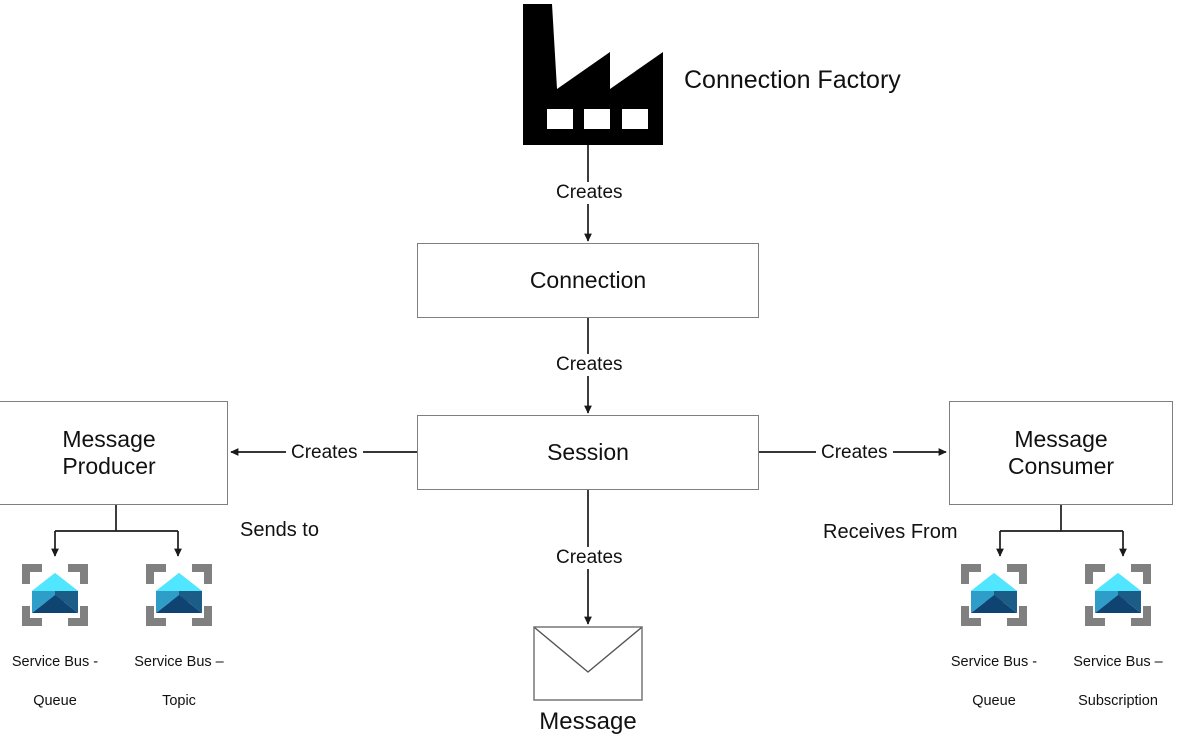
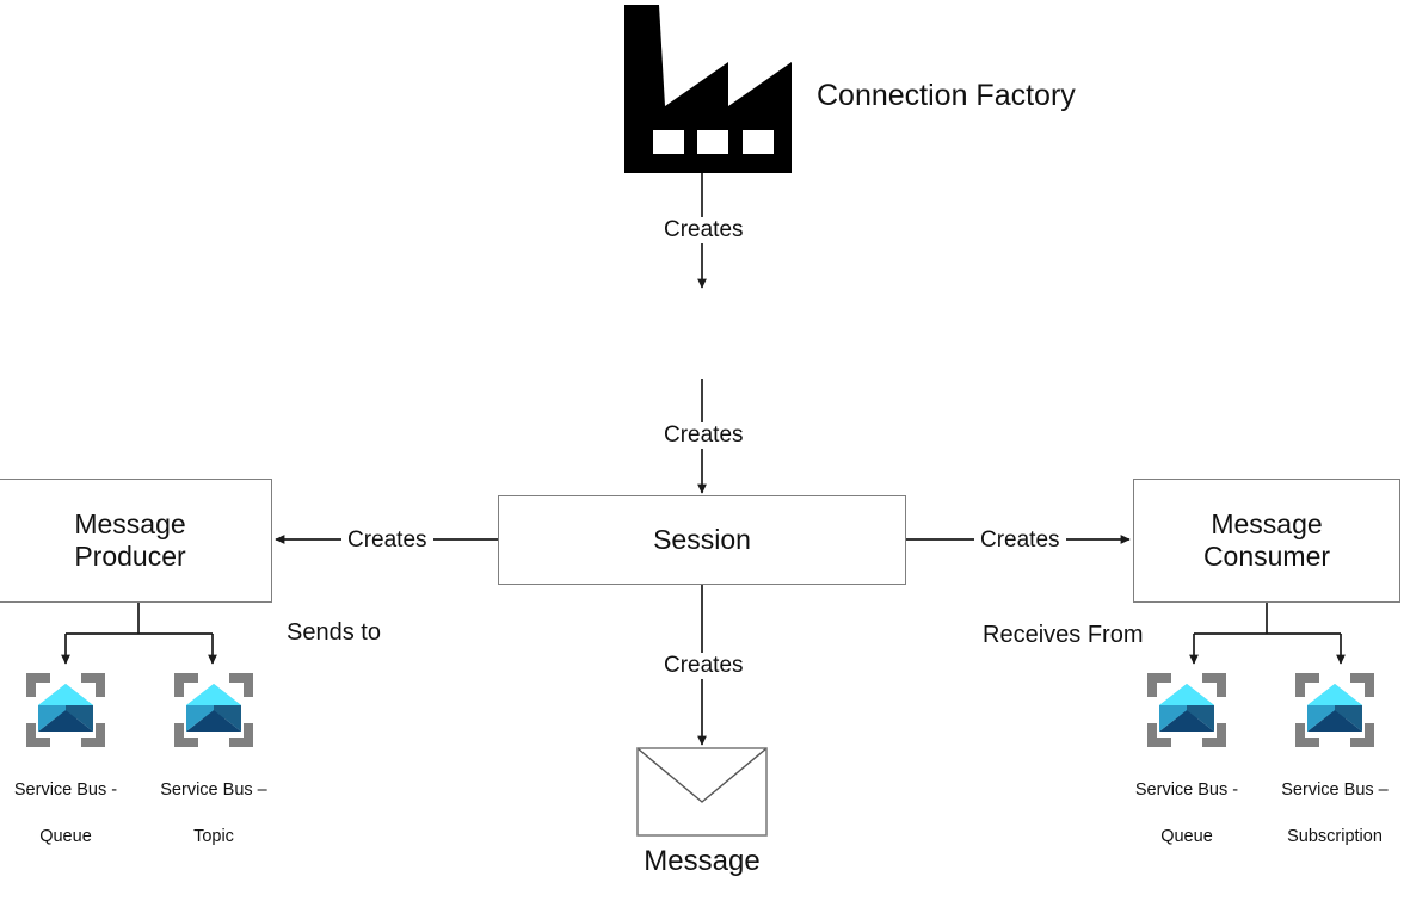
  Connection Factory
- Connection
  Session
  Message
  Producer
  Message
  Consumer
  Creates
  Creates
  Creates
  Creates
  Creates
  Sends to
  Receives From
  Message
  Service Bus -
  Queue
  Service Bus –
  Topic
  Service Bus -
  Queue
  Service Bus –
  Subscription
